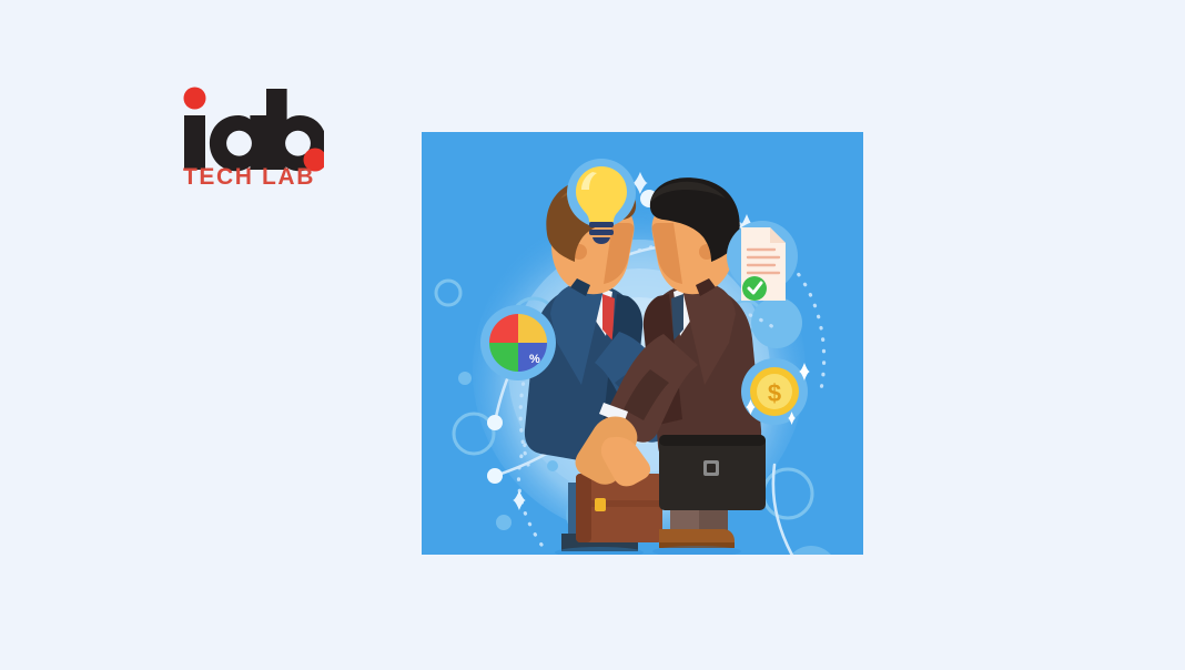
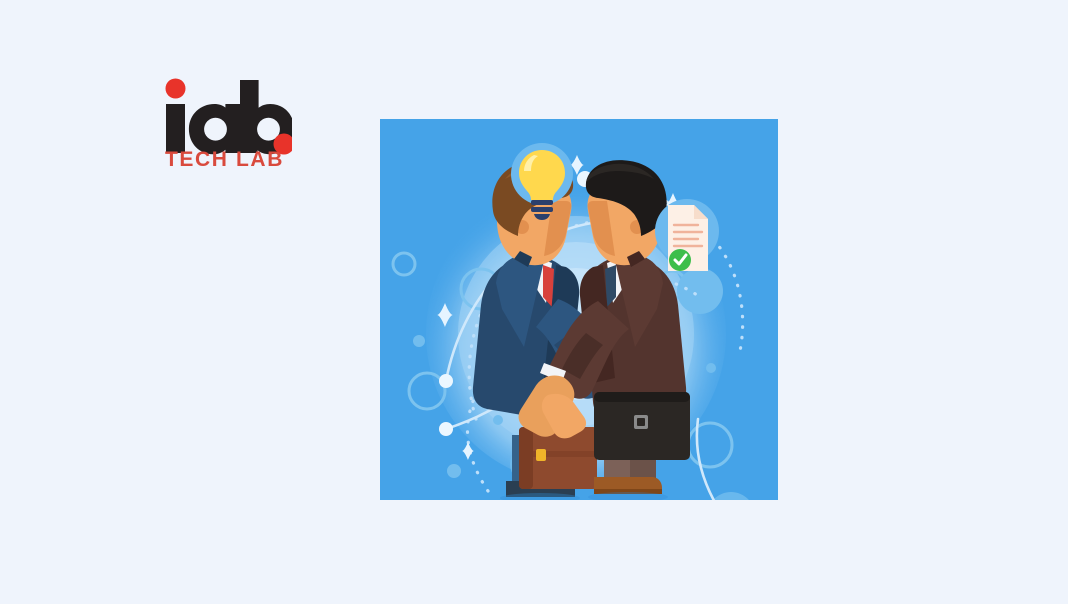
  TECH LAB
- %
- $
